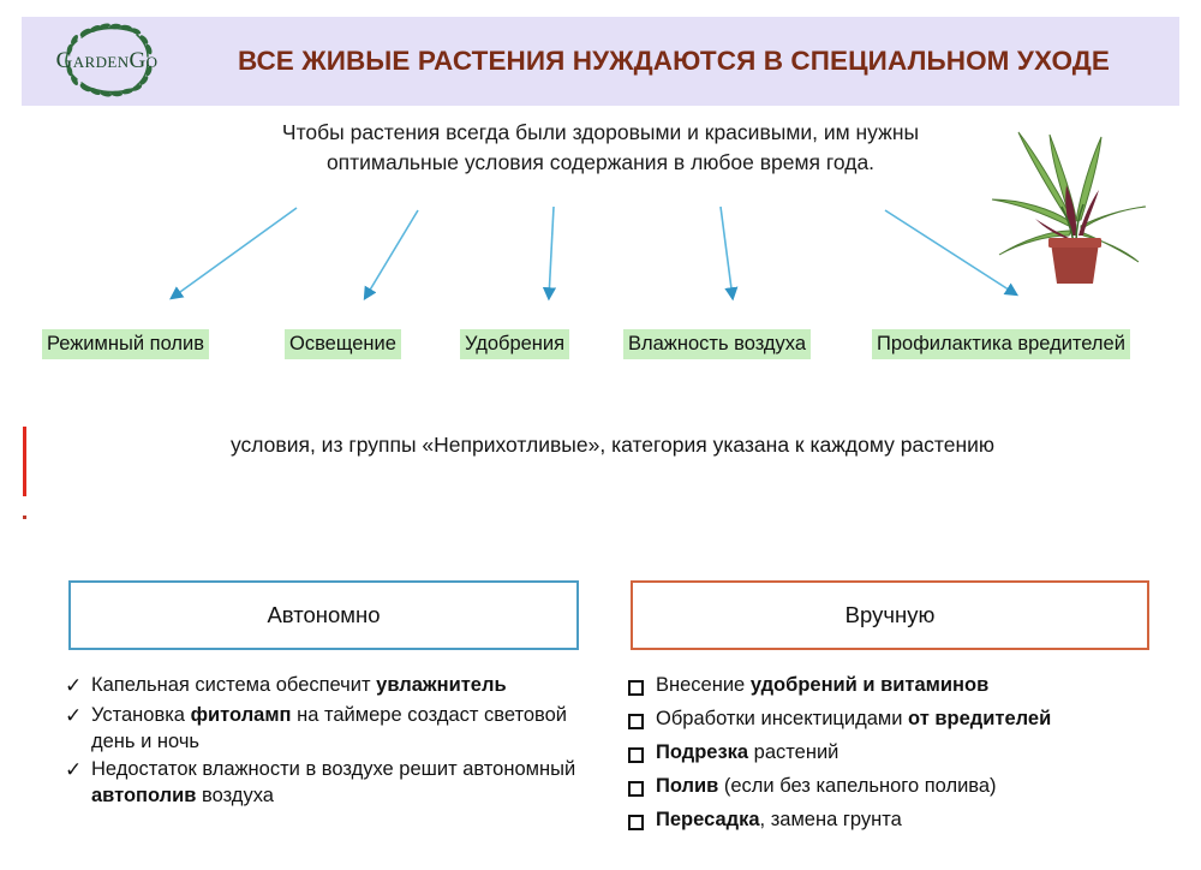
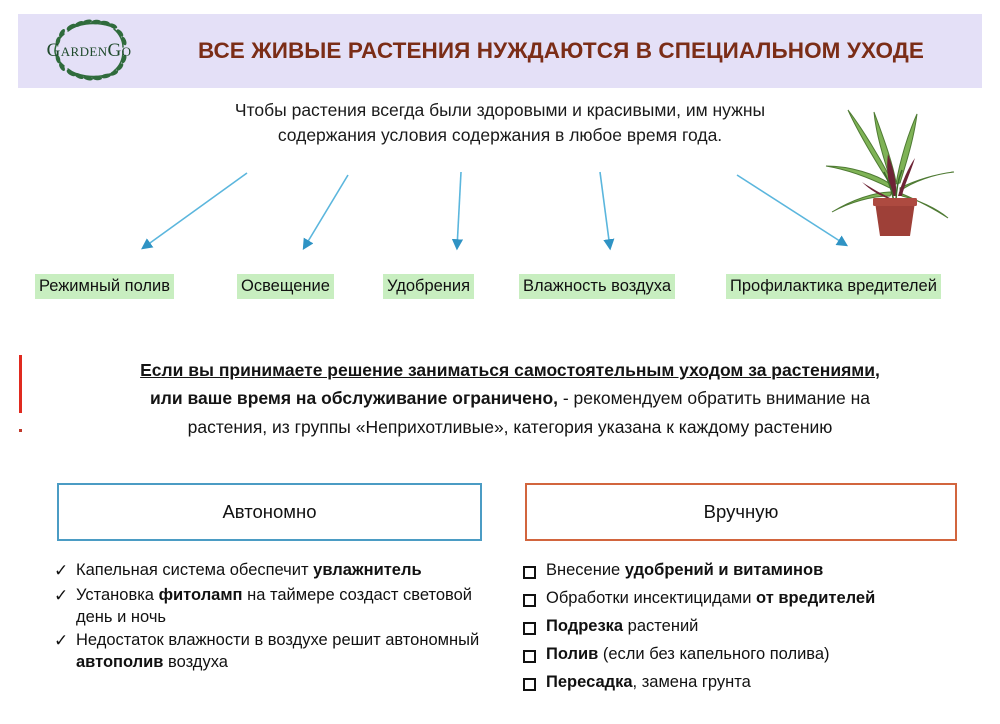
  GardenGo
  ВСЕ ЖИВЫЕ РАСТЕНИЯ НУЖДАЮТСЯ В СПЕЦИАЛЬНОМ УХОДЕ
  Чтобы растения всегда были здоровыми и красивыми, им нужны
- оптимальные условия содержания в любое время года.
+ содержания условия содержания в любое время года.
  Режимный полив
  Освещение
  Удобрения
  Влажность воздуха
  Профилактика вредителей
+ Если вы принимаете решение заниматься самостоятельным уходом за растениями,
+ или ваше время на обслуживание ограничено, - рекомендуем обратить внимание на
- условия, из группы «Неприхотливые», категория указана к каждому растению
+ растения, из группы «Неприхотливые», категория указана к каждому растению
  Автономно
  Вручную
  ✓
  Капельная система обеспечит увлажнитель
  ✓
  Установка фитоламп на таймере создаст световой день и ночь
  ✓
  Недостаток влажности в воздухе решит автономный автополив воздуха
  Внесение удобрений и витаминов
  Обработки инсектицидами от вредителей
  Подрезка растений
  Полив (если без капельного полива)
  Пересадка, замена грунта
